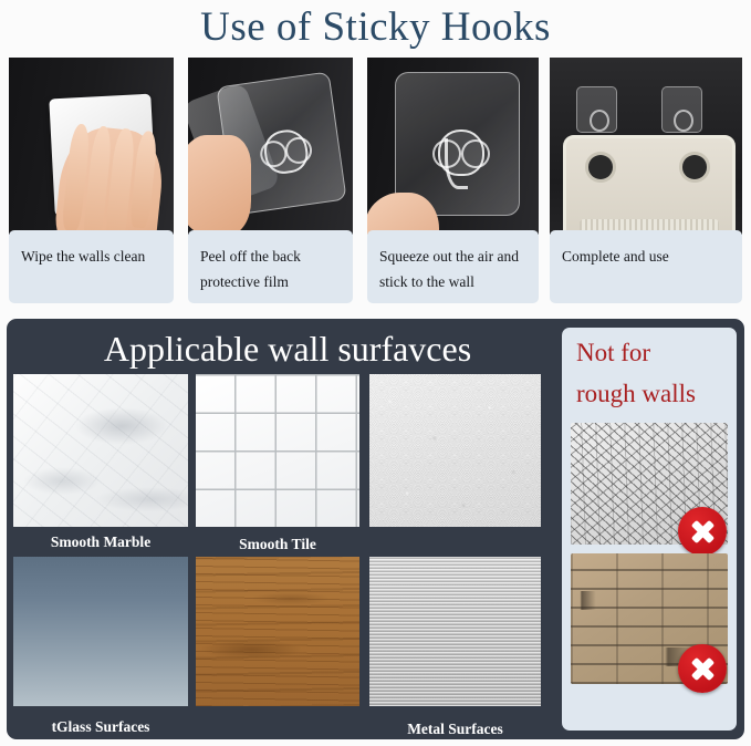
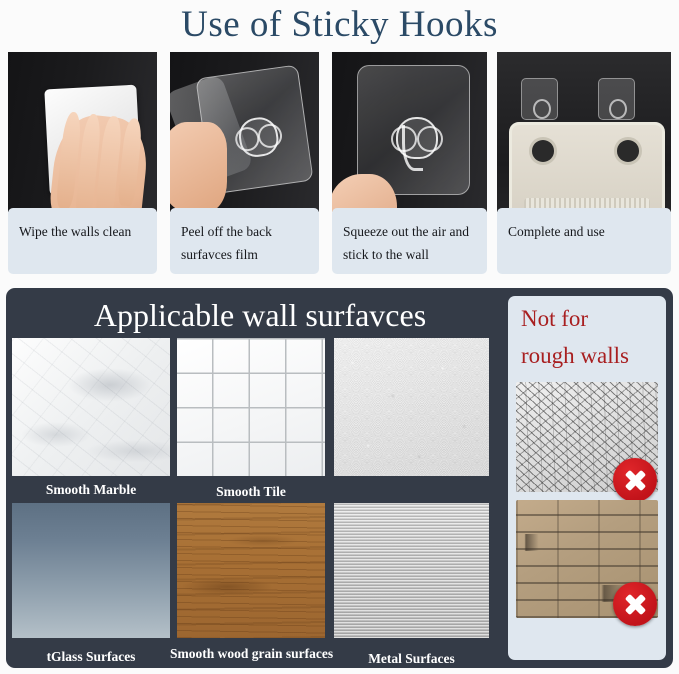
  Use of Sticky Hooks
  Wipe the walls clean
- Peel off the back protective film
+ Peel off the back surfavces film
  Squeeze out the air and stick to the wall
  Complete and use
  Applicable wall surfavces
  Smooth Marble
  Smooth Tile
  tGlass Surfaces
+ Smooth wood grain surfaces
  Metal Surfaces
  Not for
  rough walls
